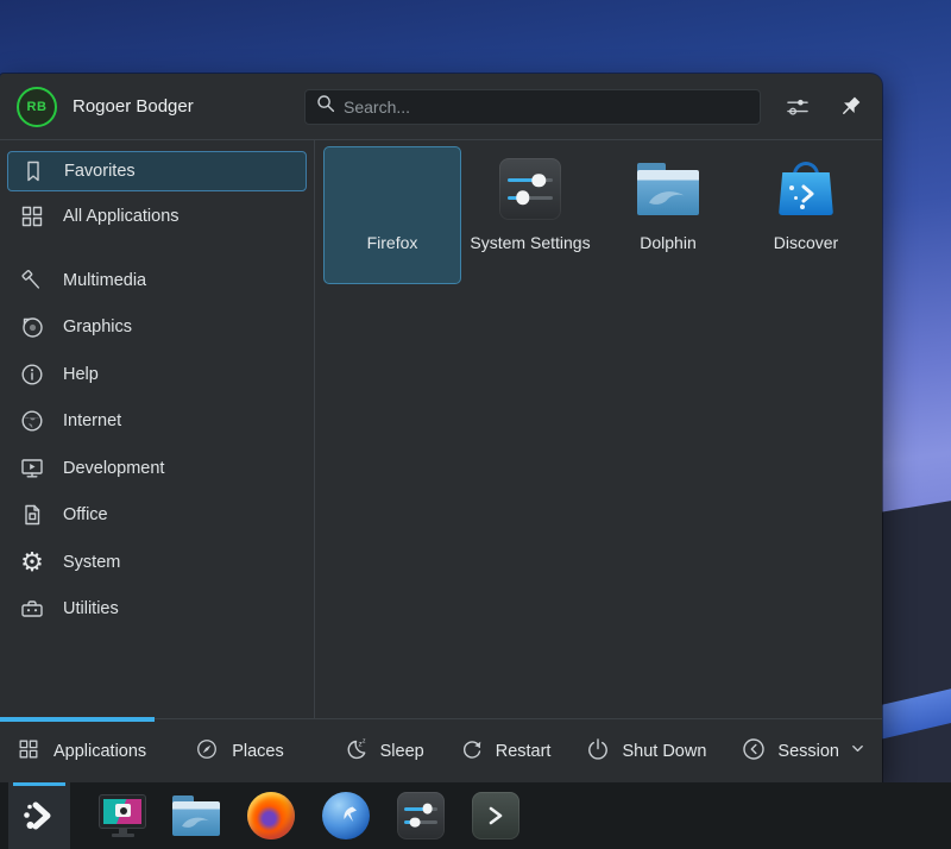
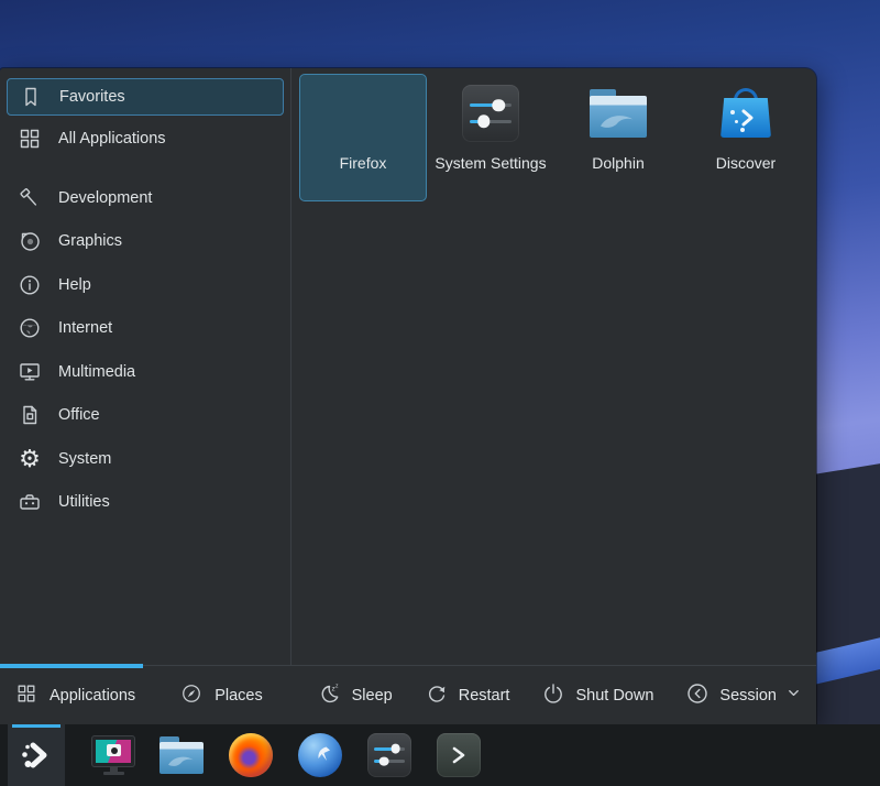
- RB
- Rogoer Bodger
- Search...
  Favorites
  All Applications
- Multimedia
+ Development
  Graphics
  Help
  Internet
- Development
+ Multimedia
  Office
  ⚙
  System
  Utilities
  Firefox
  System Settings
  Dolphin
  Discover
  Applications
  Places
  Sleep
  Restart
  Shut Down
  Session
